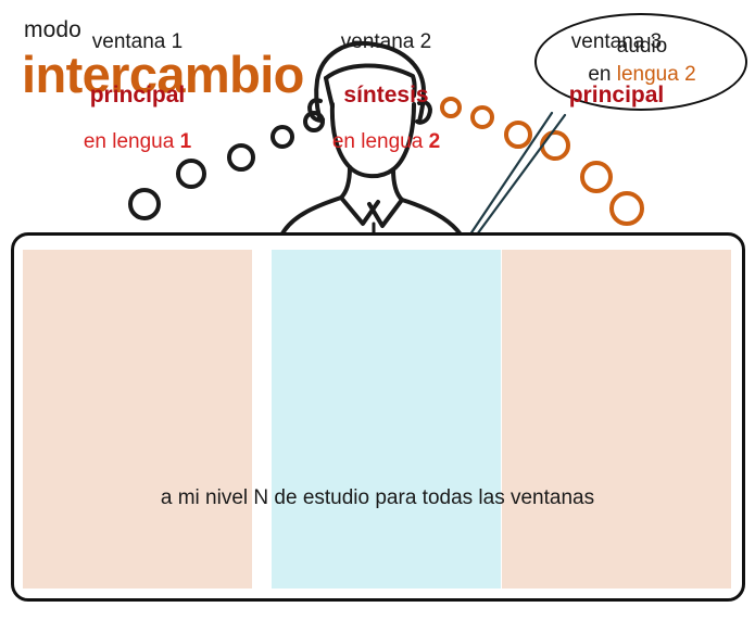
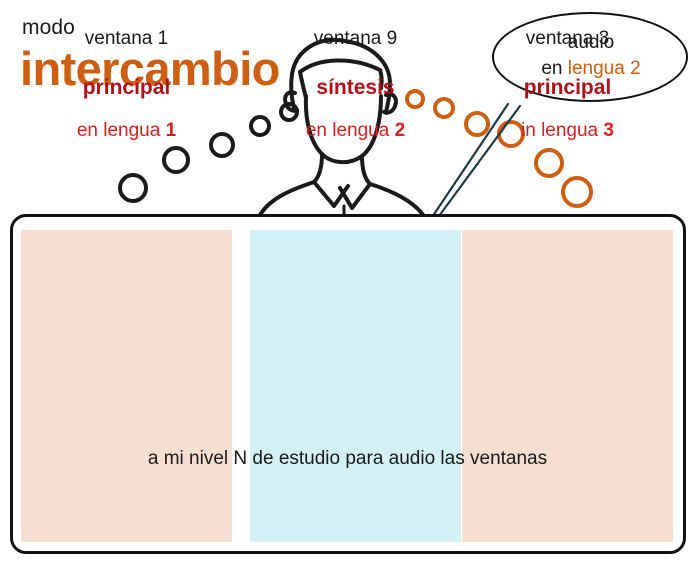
  modo
  intercambio
  audio
  en lengua 2
  ventana 1
  principal
  en lengua 1
- ventana 2
+ ventana 9
  síntesis
  en lengua 2
  ventana 3
  principal
+ in lengua 3
- a mi nivel N de estudio para todas las ventanas
+ a mi nivel N de estudio para audio las ventanas
